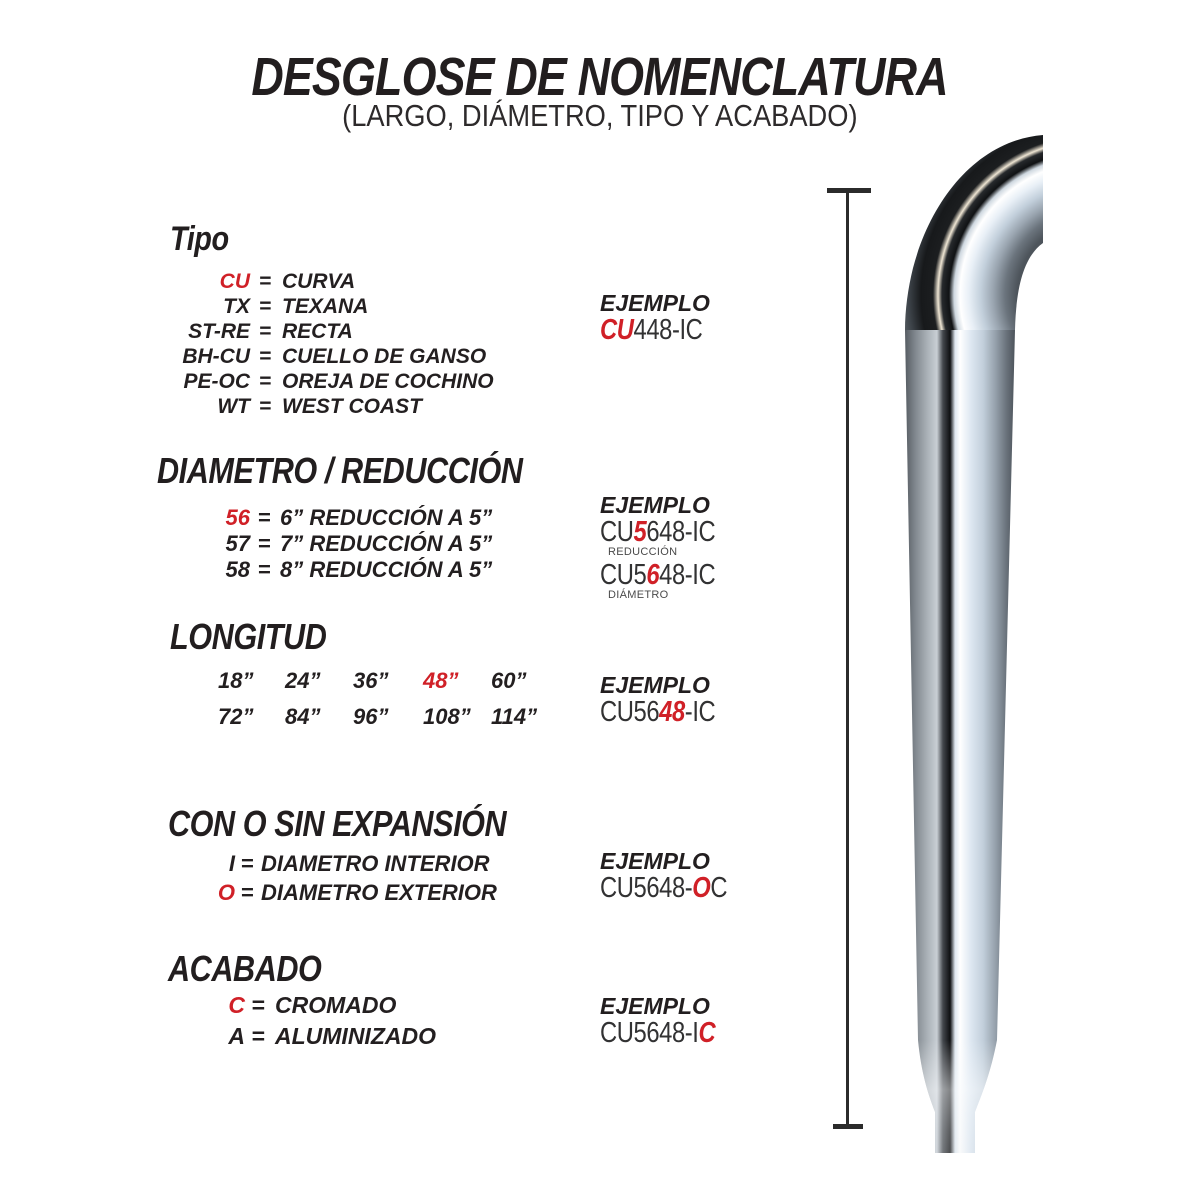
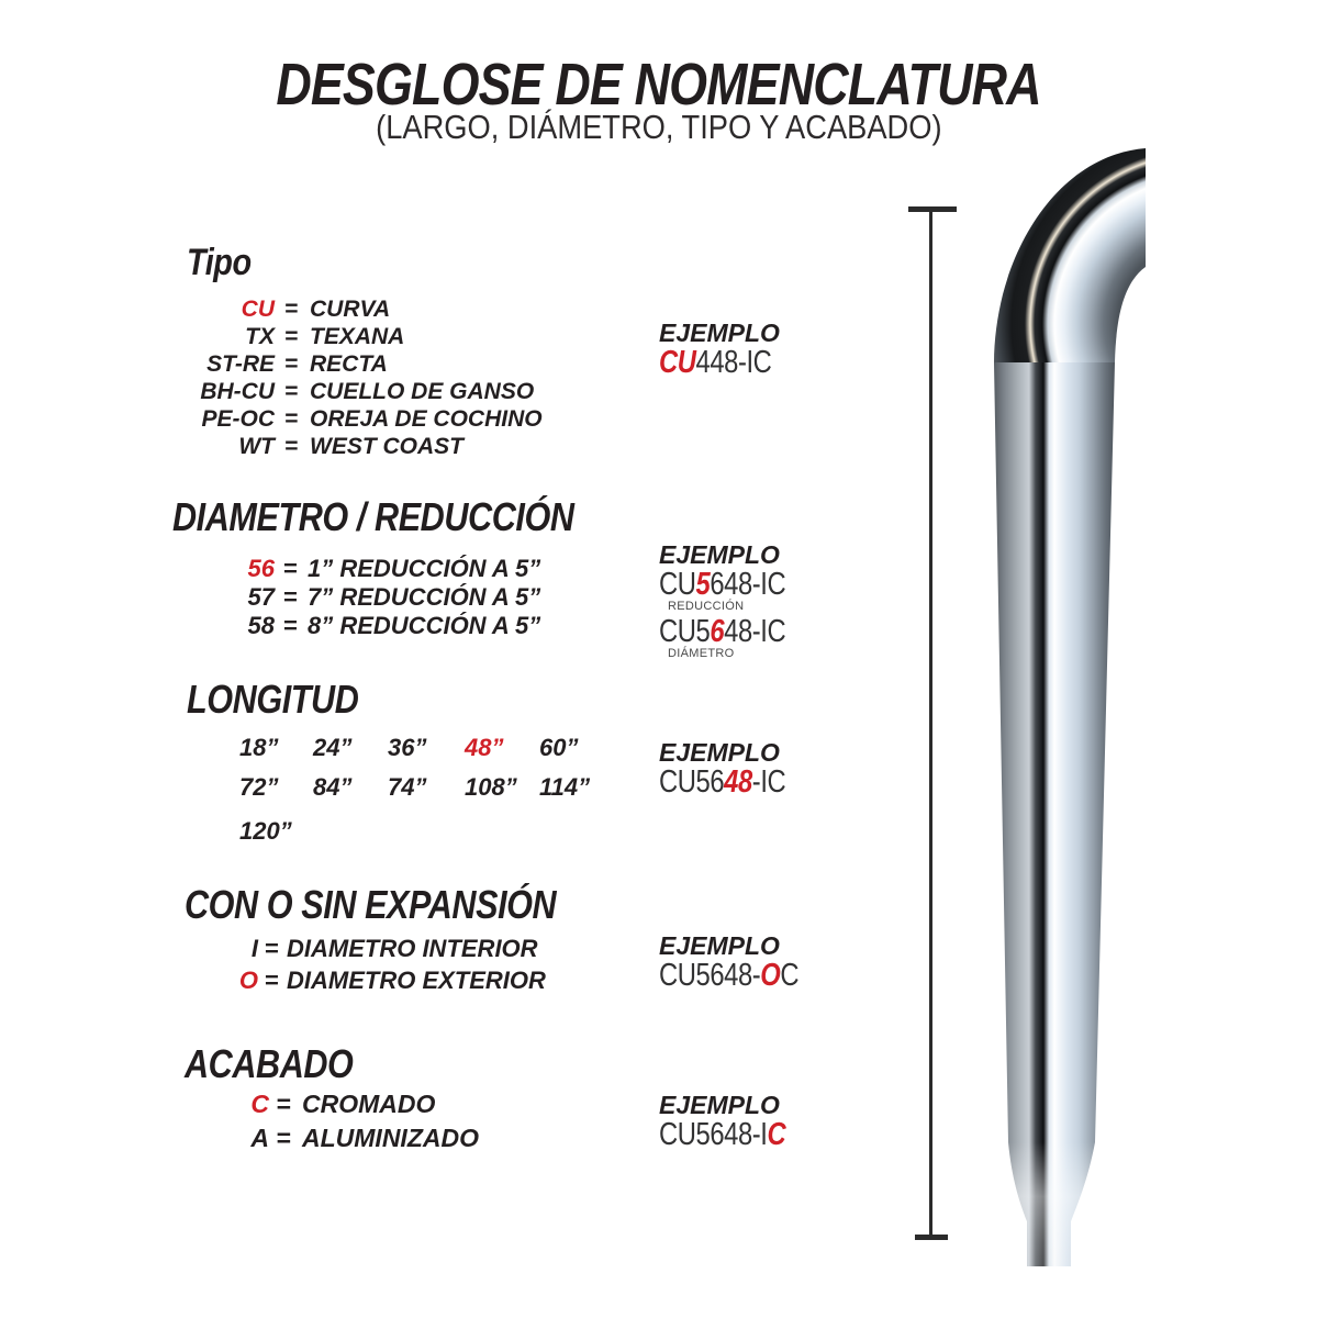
  DESGLOSE DE NOMENCLATURA
  (LARGO, DIÁMETRO, TIPO Y ACABADO)
  Tipo
  CU
  =
  CURVA
  TX
  =
  TEXANA
  ST-RE
  =
  RECTA
  BH-CU
  =
  CUELLO DE GANSO
  PE-OC
  =
  OREJA DE COCHINO
  WT
  =
  WEST COAST
  EJEMPLO
  CU448-IC
  DIAMETRO / REDUCCIÓN
  56
  =
- 6” REDUCCIÓN A 5”
+ 1” REDUCCIÓN A 5”
  57
  =
  7” REDUCCIÓN A 5”
  58
  =
  8” REDUCCIÓN A 5”
  EJEMPLO
  CU5648-IC
  REDUCCIÓN
  CU5648-IC
  DIÁMETRO
  LONGITUD
  18”
  24”
  36”
  48”
  60”
  72”
  84”
- 96”
+ 74”
  108”
  114”
+ 120”
  EJEMPLO
  CU5648-IC
  CON O SIN EXPANSIÓN
  I
  =
  DIAMETRO INTERIOR
  O
  =
  DIAMETRO EXTERIOR
  EJEMPLO
  CU5648-OC
  ACABADO
  C
  =
  CROMADO
  A
  =
  ALUMINIZADO
  EJEMPLO
  CU5648-IC
